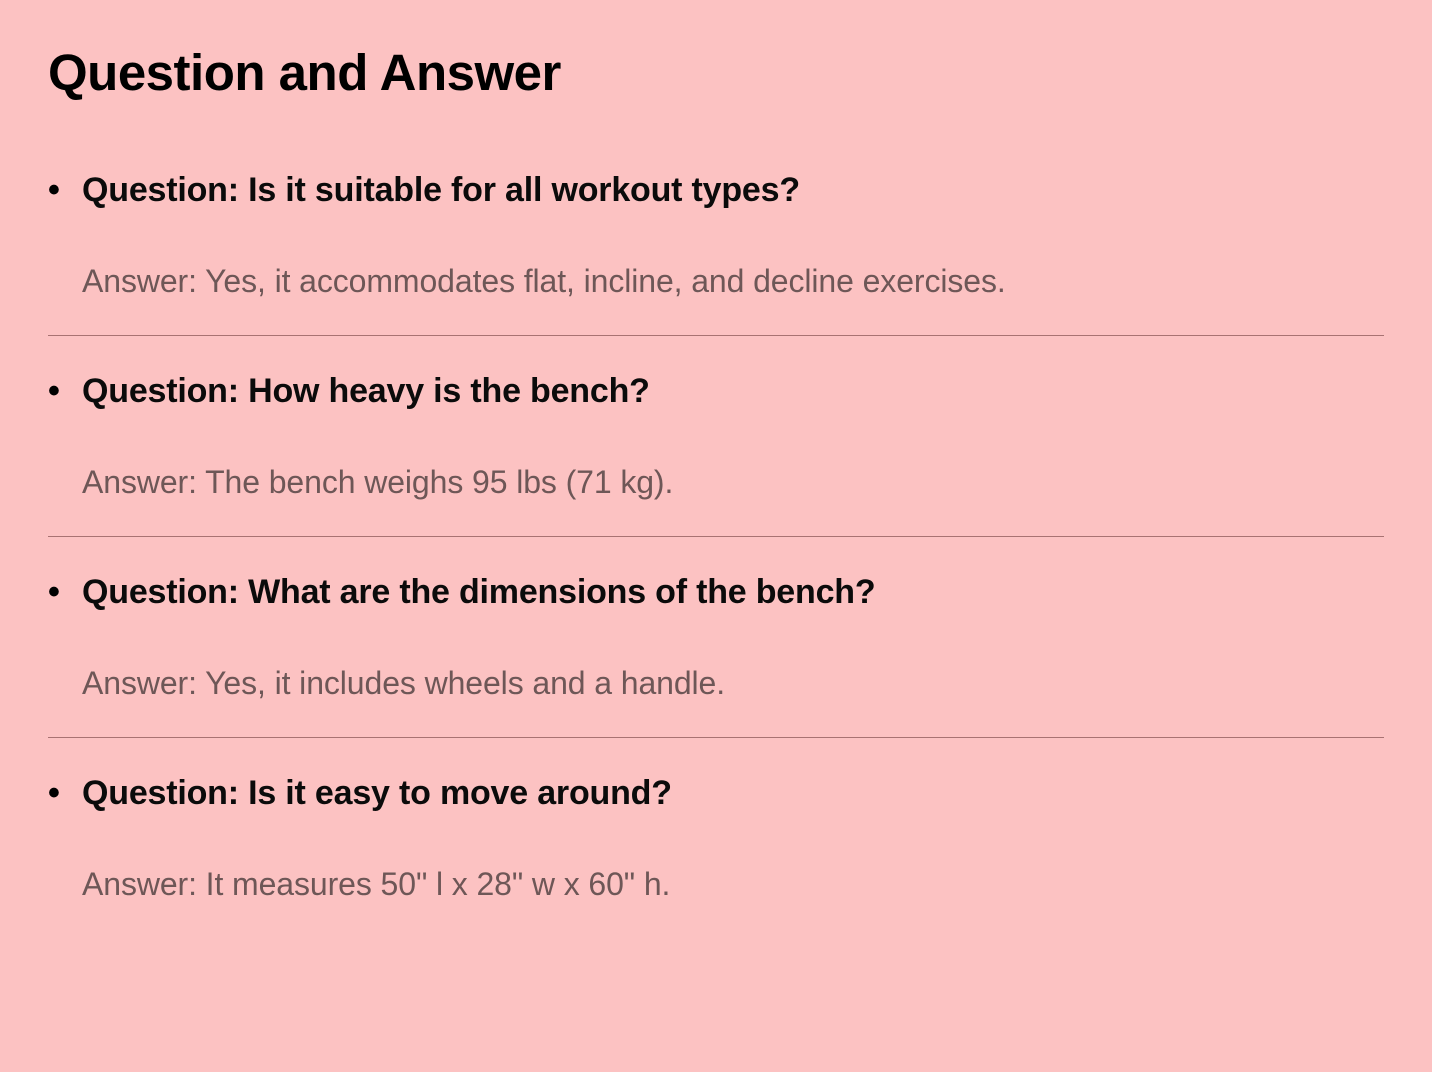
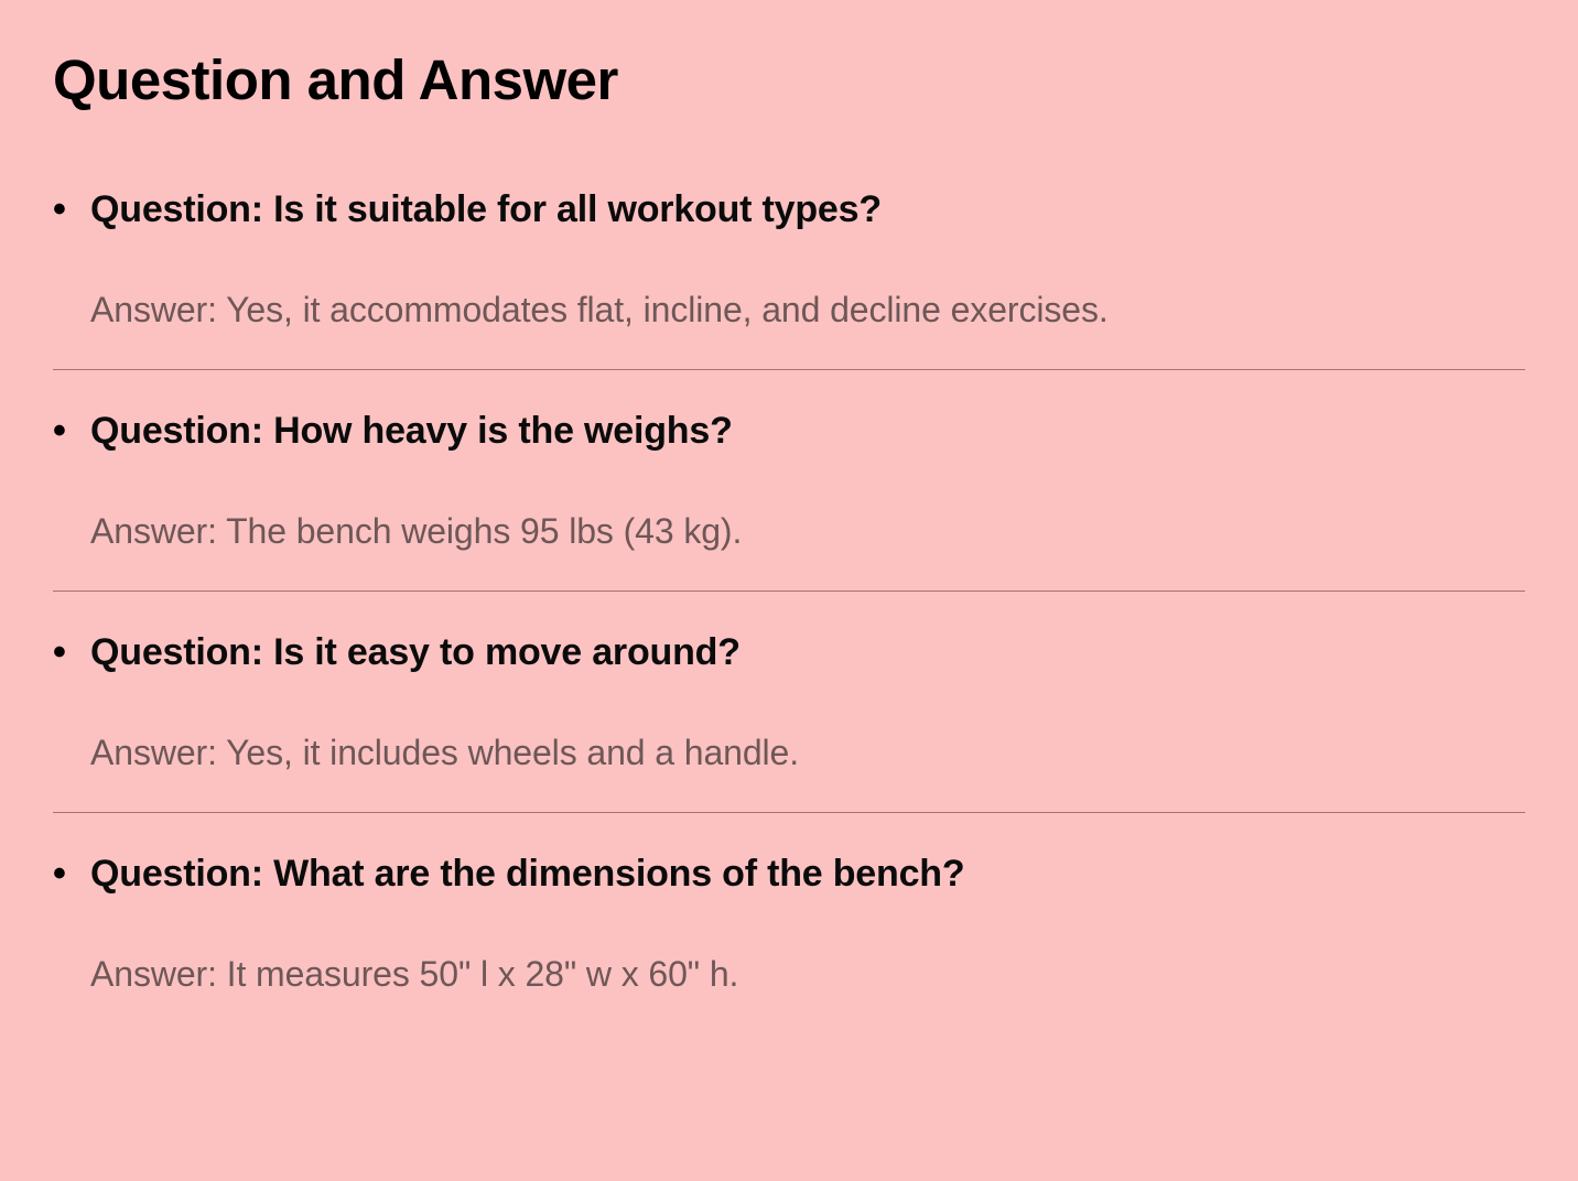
  Question and Answer
  •
  Question: Is it suitable for all workout types?
  Answer: Yes, it accommodates flat, incline, and decline exercises.
  •
- Question: How heavy is the bench?
+ Question: How heavy is the weighs?
- Answer: The bench weighs 95 lbs (71 kg).
+ Answer: The bench weighs 95 lbs (43 kg).
  •
- Question: What are the dimensions of the bench?
+ Question: Is it easy to move around?
  Answer: Yes, it includes wheels and a handle.
  •
- Question: Is it easy to move around?
+ Question: What are the dimensions of the bench?
  Answer: It measures 50" l x 28" w x 60" h.
